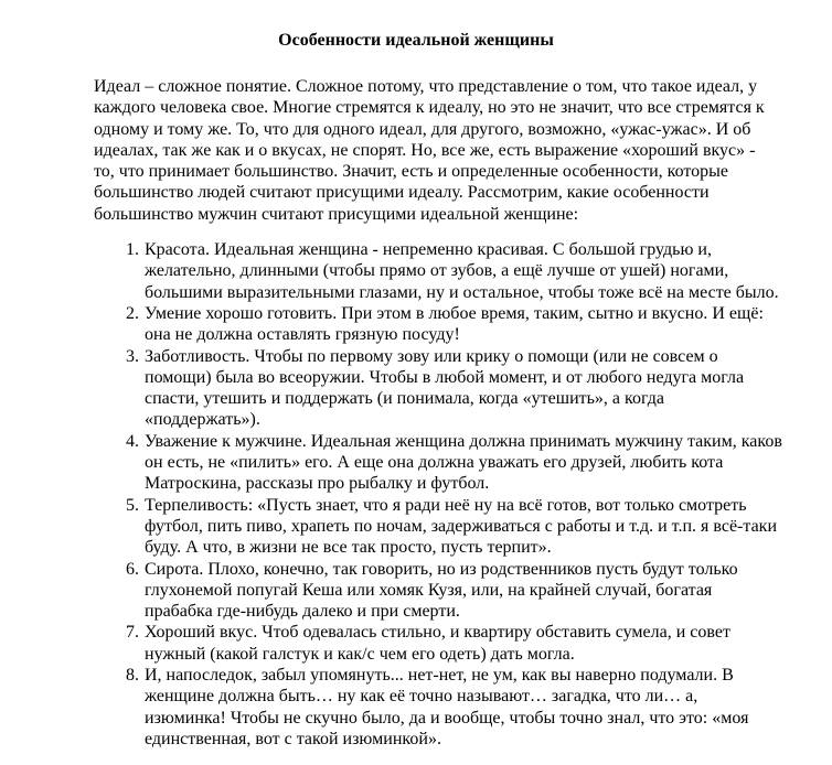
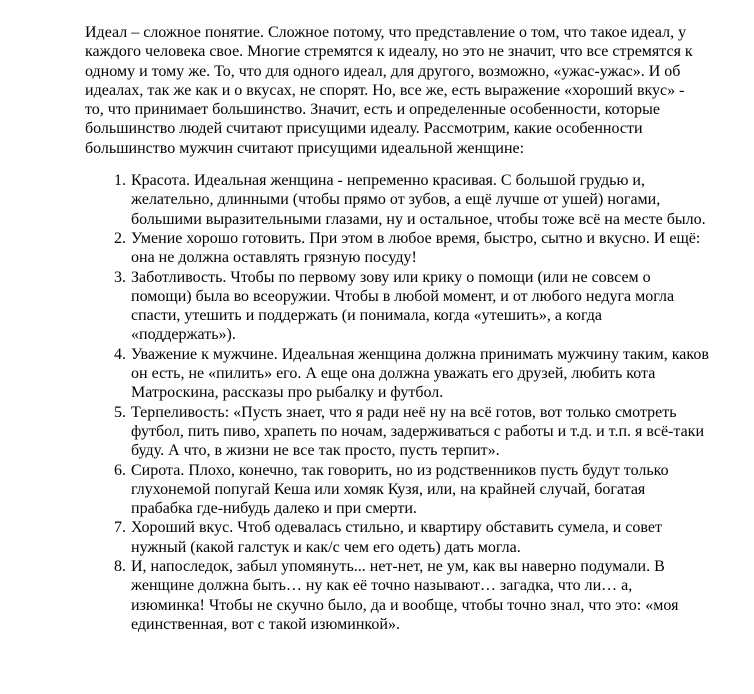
- Особенности идеальной женщины
  Идеал – сложное понятие. Сложное потому, что представление о том, что такое идеал, у каждого человека свое. Многие стремятся к идеалу, но это не значит, что все стремятся к одному и тому же. То, что для одного идеал, для другого, возможно, «ужас-ужас». И об идеалах, так же как и о вкусах, не спорят. Но, все же, есть выражение «хороший вкус» - то, что принимает большинство. Значит, есть и определенные особенности, которые большинство людей считают присущими идеалу. Рассмотрим, какие особенности большинство мужчин считают присущими идеальной женщине:
  Красота. Идеальная женщина - непременно красивая. С большой грудью и, желательно, длинными (чтобы прямо от зубов, а ещё лучше от ушей) ногами, большими выразительными глазами, ну и остальное, чтобы тоже всё на месте было.
- Умение хорошо готовить. При этом в любое время, таким, сытно и вкусно. И ещё: она не должна оставлять грязную посуду!
+ Умение хорошо готовить. При этом в любое время, быстро, сытно и вкусно. И ещё: она не должна оставлять грязную посуду!
  Заботливость. Чтобы по первому зову или крику о помощи (или не совсем о помощи) была во всеоружии. Чтобы в любой момент, и от любого недуга могла спасти, утешить и поддержать (и понимала, когда «утешить», а когда «поддержать»).
  Уважение к мужчине. Идеальная женщина должна принимать мужчину таким, каков он есть, не «пилить» его. А еще она должна уважать его друзей, любить кота Матроскина, рассказы про рыбалку и футбол.
  Терпеливость: «Пусть знает, что я ради неё ну на всё готов, вот только смотреть футбол, пить пиво, храпеть по ночам, задерживаться с работы и т.д. и т.п. я всё-таки буду. А что, в жизни не все так просто, пусть терпит».
  Сирота. Плохо, конечно, так говорить, но из родственников пусть будут только глухонемой попугай Кеша или хомяк Кузя, или, на крайней случай, богатая прабабка где-нибудь далеко и при смерти.
  Хороший вкус. Чтоб одевалась стильно, и квартиру обставить сумела, и совет нужный (какой галстук и как/с чем его одеть) дать могла.
  И, напоследок, забыл упомянуть... нет-нет, не ум, как вы наверно подумали. В женщине должна быть… ну как её точно называют… загадка, что ли… а, изюминка! Чтобы не скучно было, да и вообще, чтобы точно знал, что это: «моя единственная, вот с такой изюминкой».
